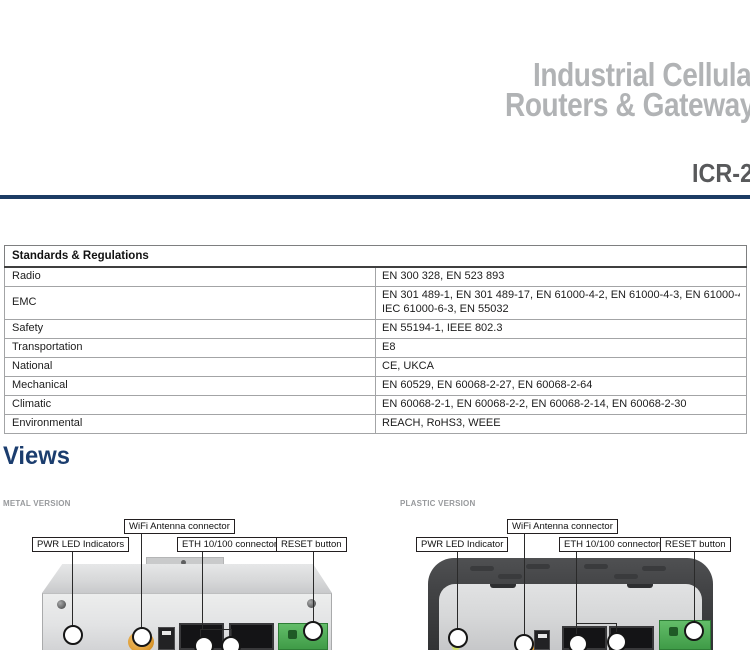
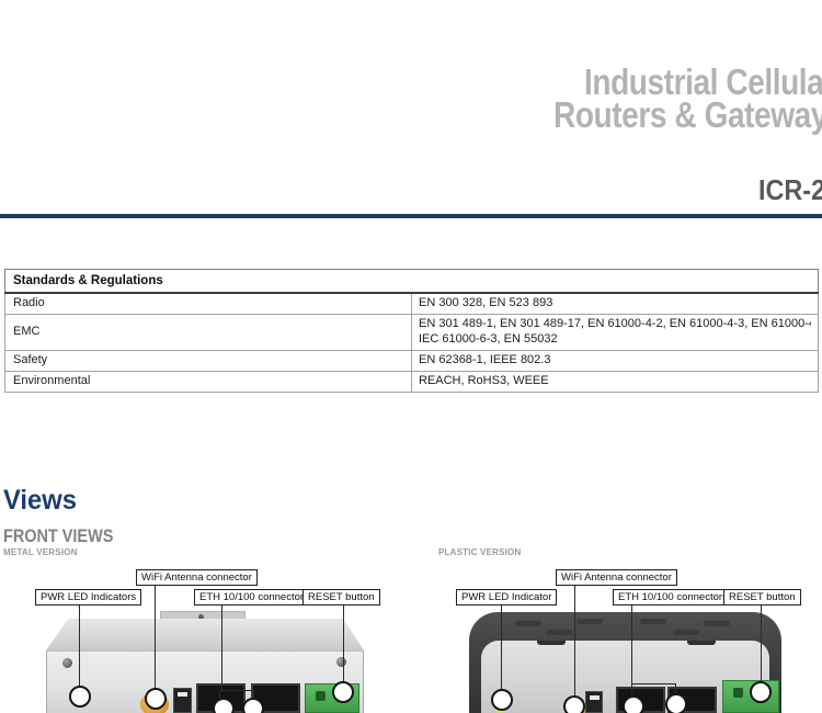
  Industrial Cellula
  Routers & Gateway
  ICR-2
  Standards & Regulations
  Radio	EN 300 328, EN 523 893
- Safety	EN 55194-1, IEEE 802.3
+ Safety	EN 62368-1, IEEE 802.3
- Transportation	E8
- National	CE, UKCA
- Mechanical	EN 60529, EN 60068-2-27, EN 60068-2-64
- Climatic	EN 60068-2-1, EN 60068-2-2, EN 60068-2-14, EN 60068-2-30
  Environmental	REACH, RoHS3, WEEE
  Views
+ FRONT VIEWS
  METAL VERSION
  PLASTIC VERSION
  WiFi Antenna connector
  PWR LED Indicators
  ETH 10/100 connecto
  RESET button
  WiFi Antenna connector
  PWR LED Indicator
  ETH 10/100 connector
  RESET button
